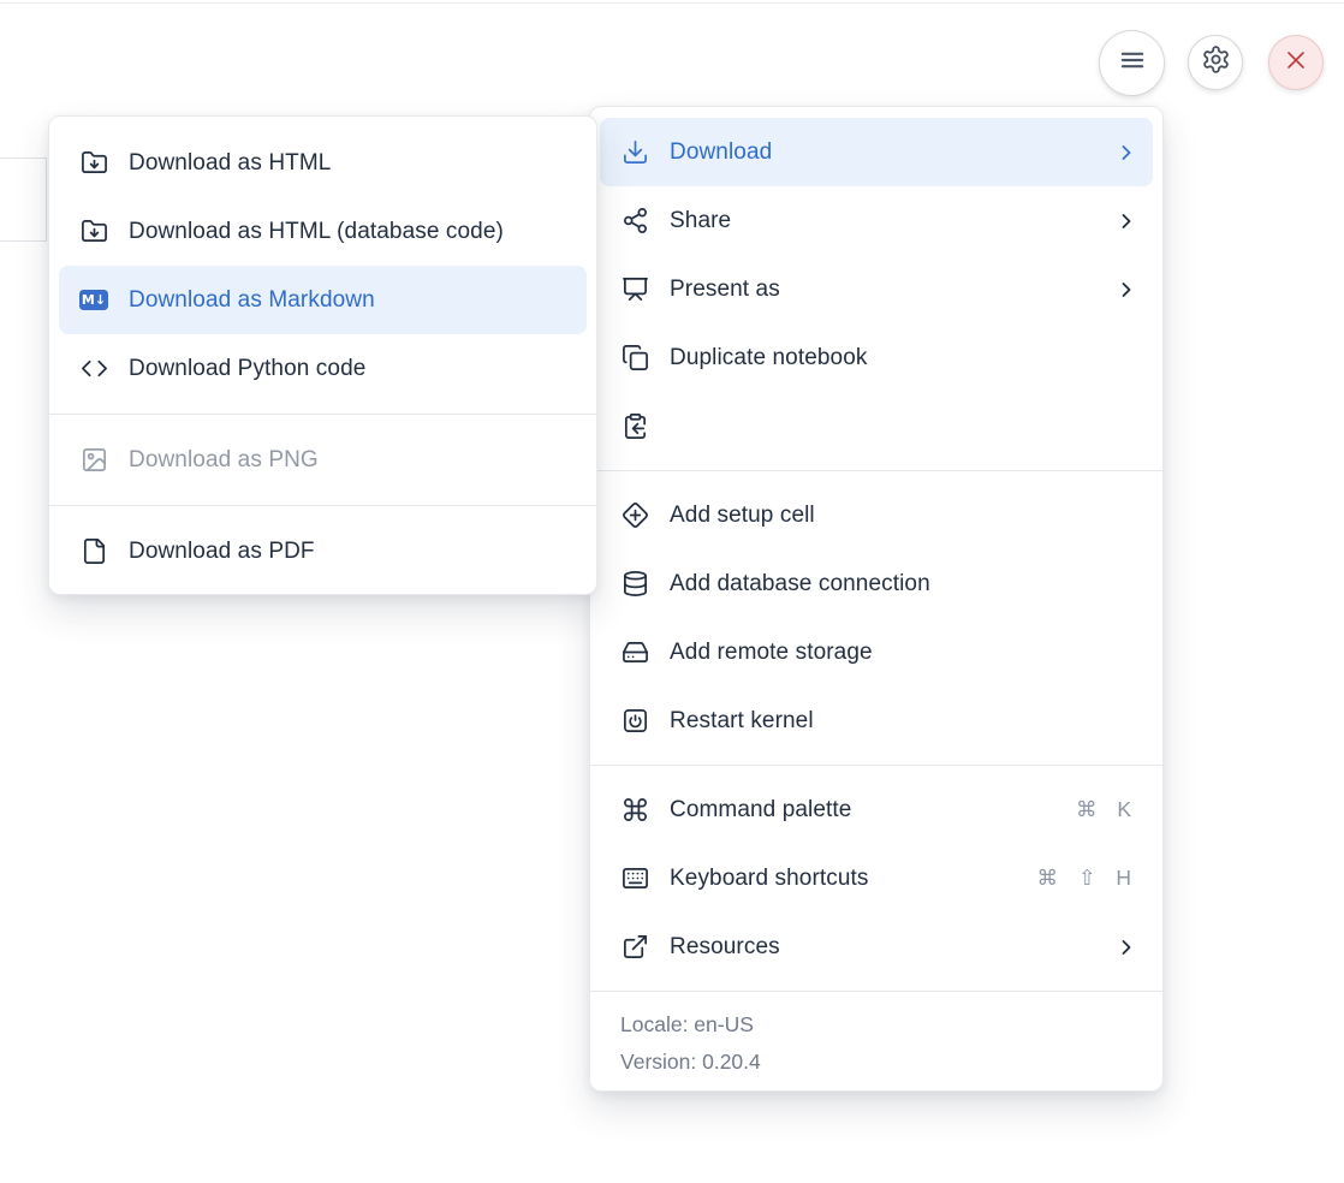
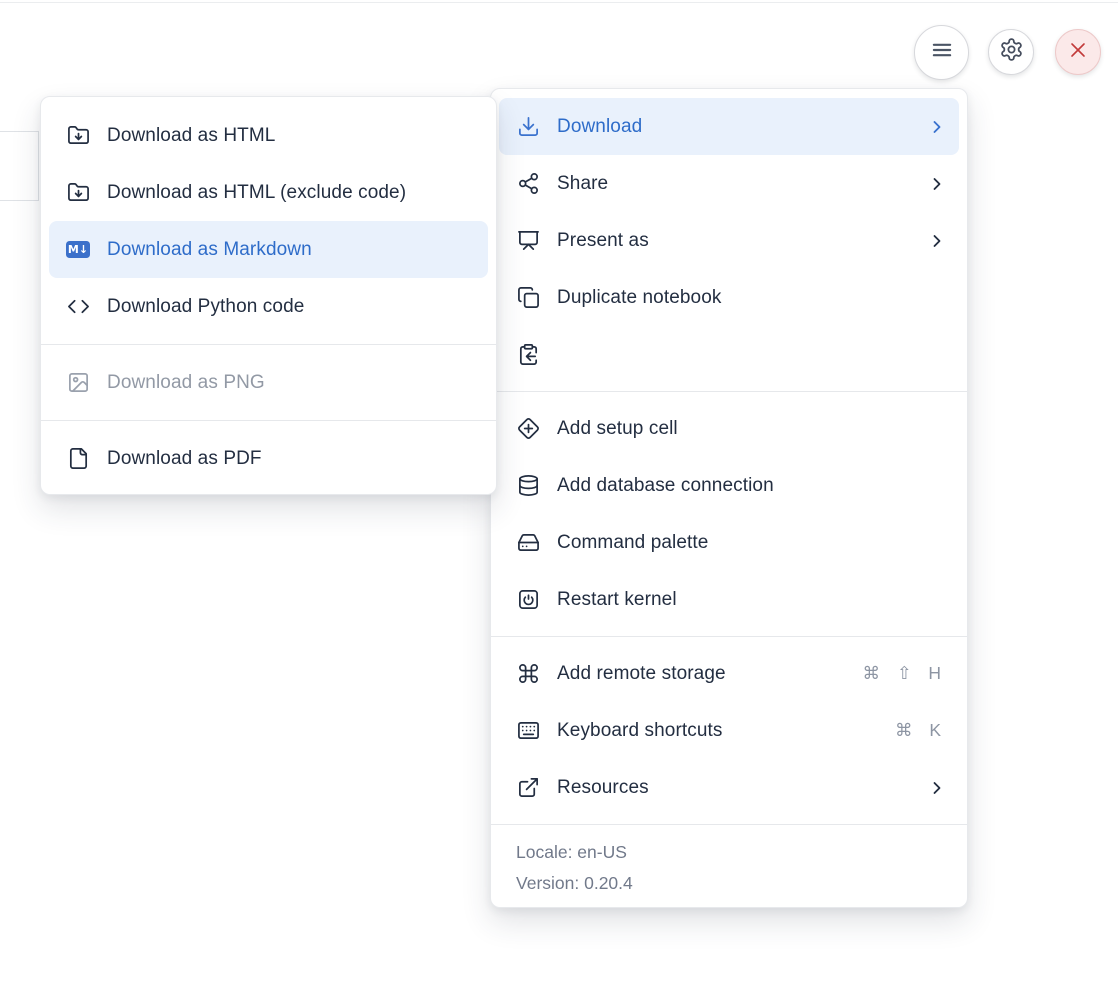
  Download
  Share
  Present as
  Duplicate notebook
  Add setup cell
  Add database connection
- Add remote storage
+ Command palette
  Restart kernel
- Command palette
+ Add remote storage
- ⌘ K
+ ⌘ ⇧ H
  Keyboard shortcuts
- ⌘ ⇧ H
+ ⌘ K
  Resources
  Locale: en-US
  Version: 0.20.4
  Download as HTML
- Download as HTML (database code)
+ Download as HTML (exclude code)
  M↓
  Download as Markdown
  Download Python code
  Download as PNG
  Download as PDF
